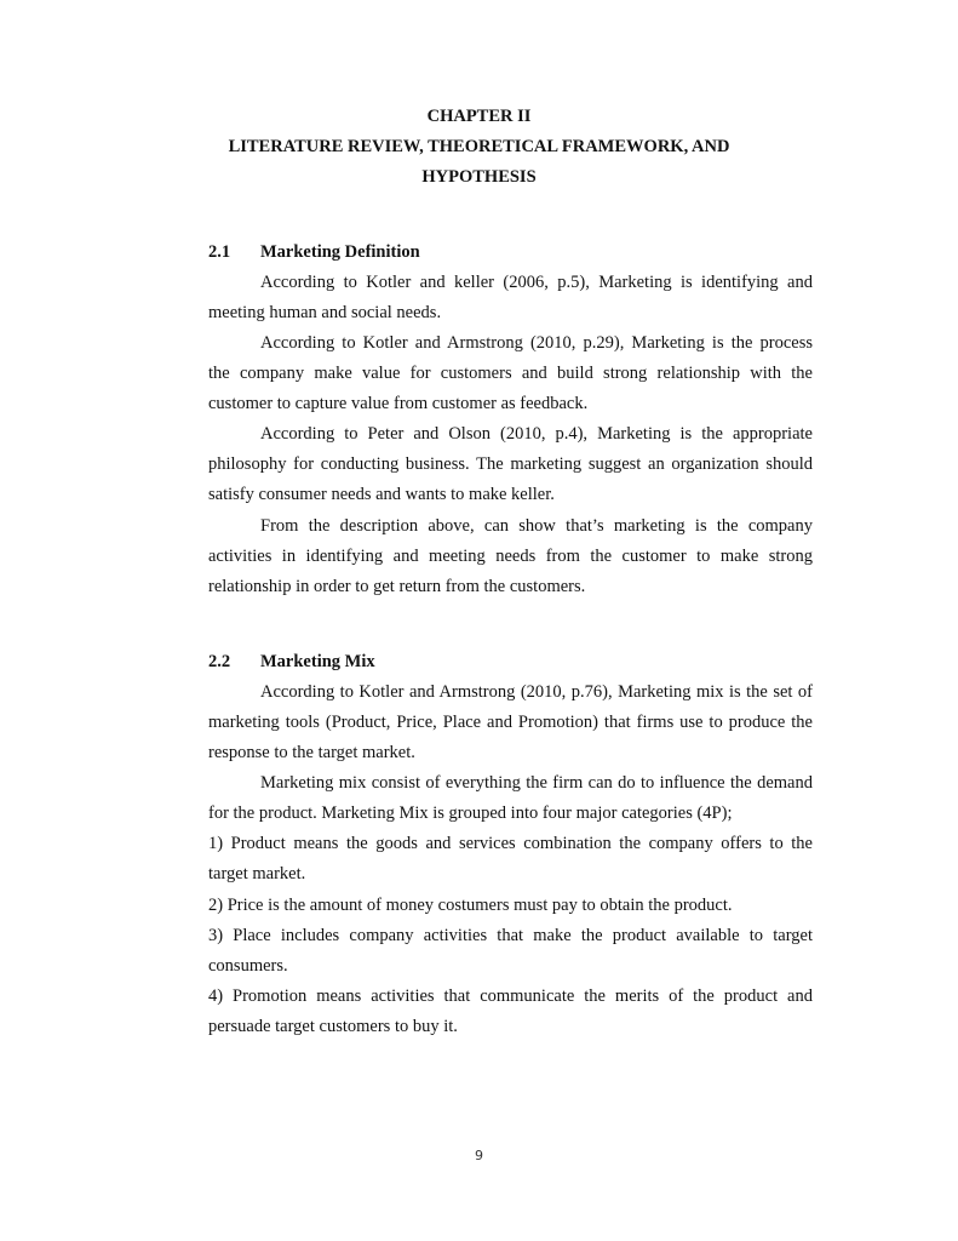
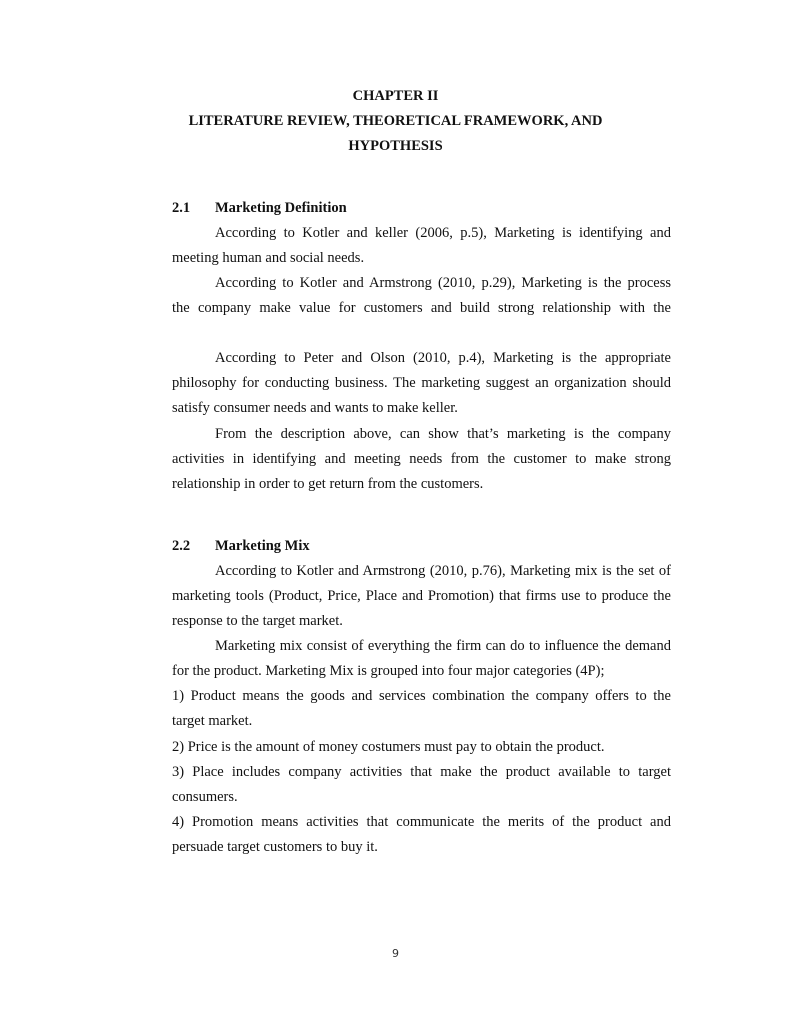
  CHAPTER II
  LITERATURE REVIEW, THEORETICAL FRAMEWORK, AND
  HYPOTHESIS
  2.1 Marketing Definition
  According to Kotler and keller (2006, p.5), Marketing is identifying and
  meeting human and social needs.
  According to Kotler and Armstrong (2010, p.29), Marketing is the process
  the company make value for customers and build strong relationship with the
- customer to capture value from customer as feedback.
  According to Peter and Olson (2010, p.4), Marketing is the appropriate
  philosophy for conducting business. The marketing suggest an organization should
  satisfy consumer needs and wants to make keller.
  From the description above, can show that’s marketing is the company
  activities in identifying and meeting needs from the customer to make strong
  relationship in order to get return from the customers.
  2.2 Marketing Mix
  According to Kotler and Armstrong (2010, p.76), Marketing mix is the set of
  marketing tools (Product, Price, Place and Promotion) that firms use to produce the
  response to the target market.
  Marketing mix consist of everything the firm can do to influence the demand
  for the product. Marketing Mix is grouped into four major categories (4P);
  1) Product means the goods and services combination the company offers to the
  target market.
  2) Price is the amount of money costumers must pay to obtain the product.
  3) Place includes company activities that make the product available to target
  consumers.
  4) Promotion means activities that communicate the merits of the product and
  persuade target customers to buy it.
  9
